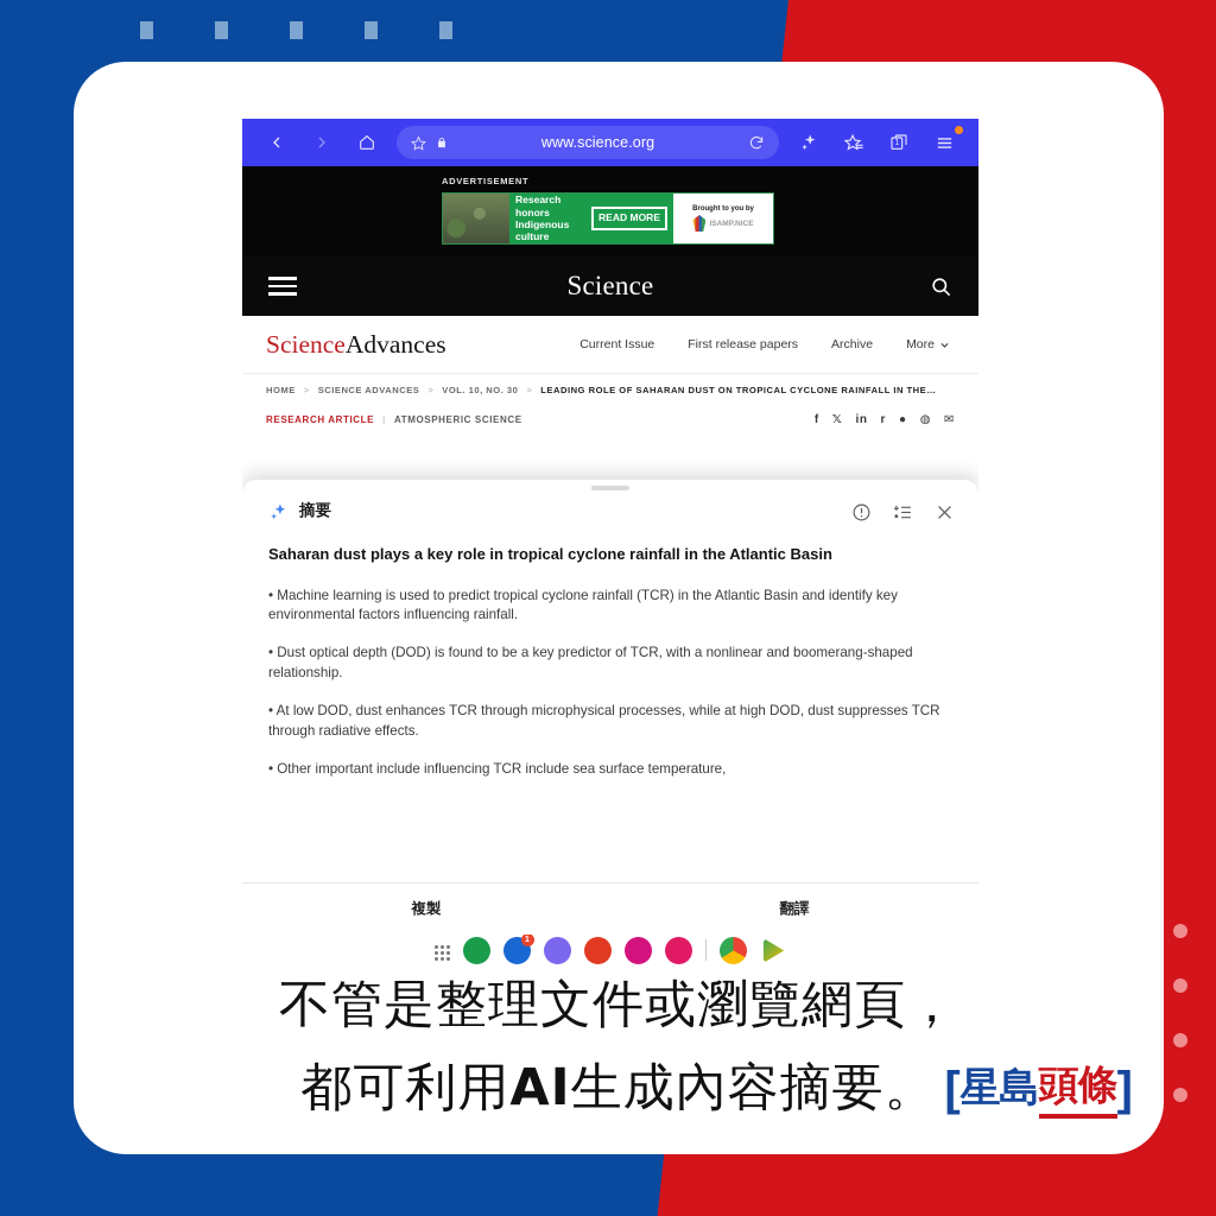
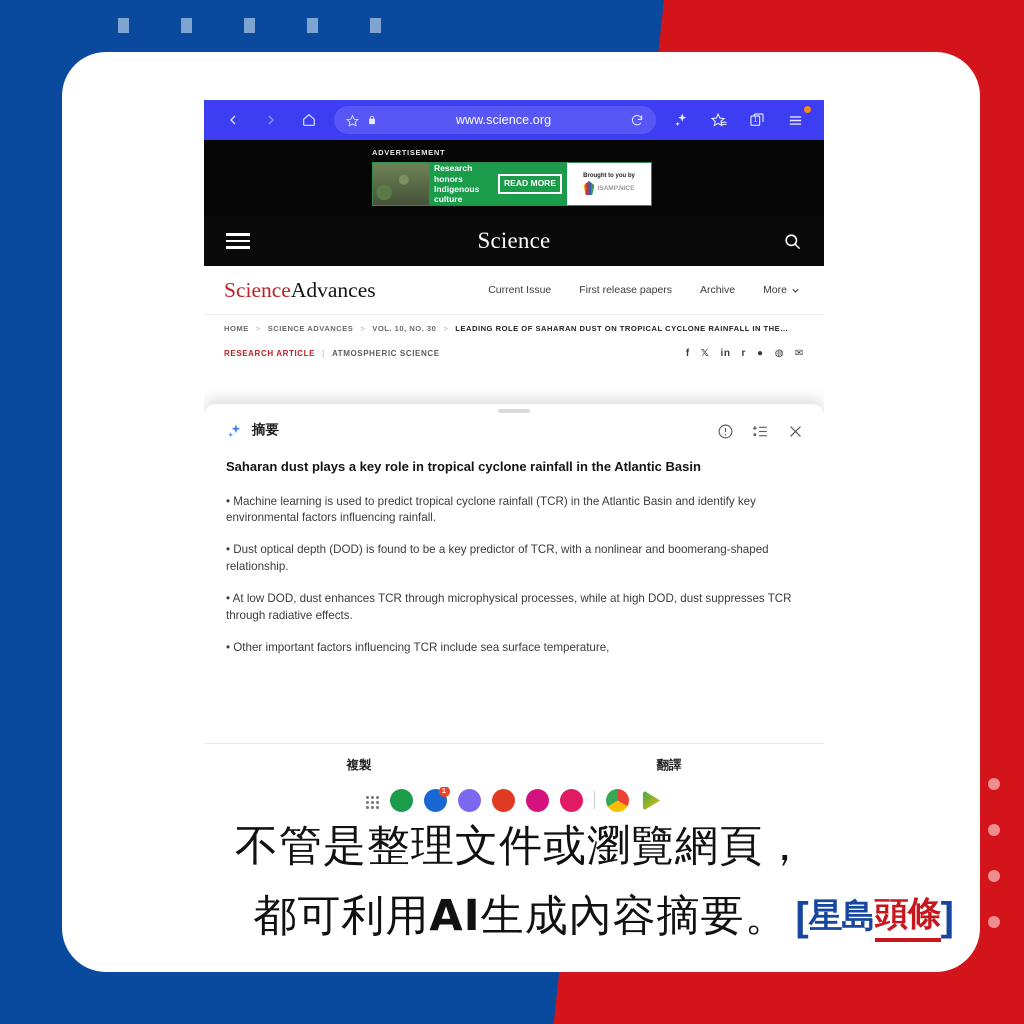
  www.science.org
  ADVERTISEMENT
  Research honors Indigenous culture
  READ MORE
  Science
  ScienceAdvances
  Current Issue
  First release papers
  Archive
  More
  HOME
  >
  SCIENCE ADVANCES
  >
  VOL. 10, NO. 30
  >
  LEADING ROLE OF SAHARAN DUST ON TROPICAL CYCLONE RAINFALL IN THE…
  RESEARCH ARTICLE
  |
  ATMOSPHERIC SCIENCE
  f
  𝕏
  in
  r
  ●
  ◍
  ✉
  摘要
  Saharan dust plays a key role in tropical cyclone rainfall in the Atlantic Basin
  • Machine learning is used to predict tropical cyclone rainfall (TCR) in the Atlantic Basin and identify key environmental factors influencing rainfall.
  • Dust optical depth (DOD) is found to be a key predictor of TCR, with a nonlinear and boomerang-shaped relationship.
  • At low DOD, dust enhances TCR through microphysical processes, while at high DOD, dust suppresses TCR through radiative effects.
- • Other important include influencing TCR include sea surface temperature,
+ • Other important factors influencing TCR include sea surface temperature,
  複製
  翻譯
  不管是整理文件或瀏覽網頁，
  都可利用AI生成內容摘要。
  [
  星島
  頭條
  ]
